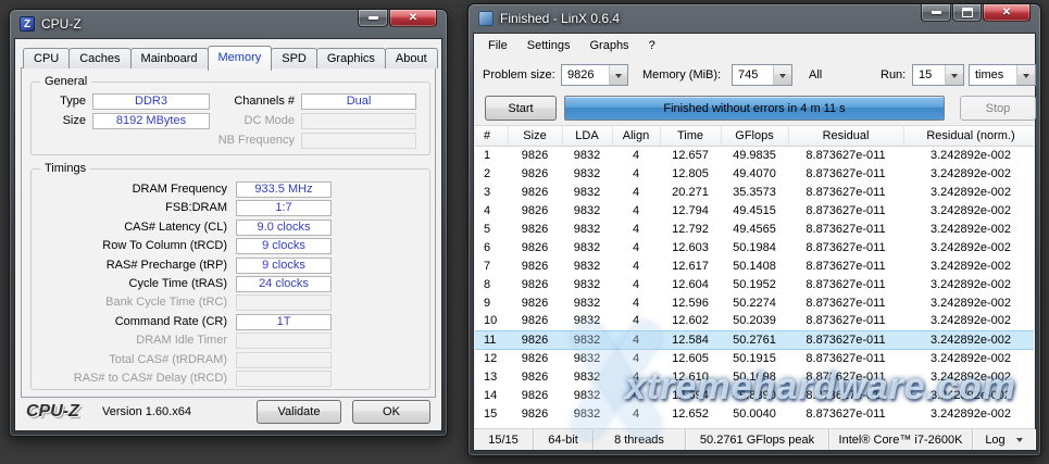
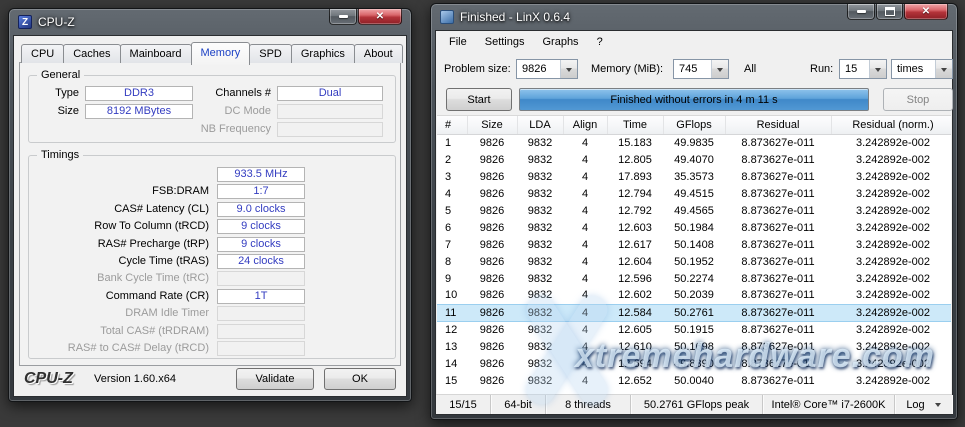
  Z
  CPU-Z
  ✕
  CPU
  Caches
  Mainboard
  Memory
  SPD
  Graphics
  About
  General
  Type
  DDR3
  Channels #
  Dual
  Size
  8192 MBytes
  DC Mode
  NB Frequency
  Timings
- DRAM Frequency
  933.5 MHz
  FSB:DRAM
  1:7
  CAS# Latency (CL)
  9.0 clocks
  Row To Column (tRCD)
  9 clocks
  RAS# Precharge (tRP)
  9 clocks
  Cycle Time (tRAS)
  24 clocks
  Bank Cycle Time (tRC)
  Command Rate (CR)
  1T
  DRAM Idle Timer
  Total CAS# (tRDRAM)
  RAS# to CAS# Delay (tRCD)
  CPU-Z
  Version 1.60.x64
  Validate
  OK
  Finished - LinX 0.6.4
  ✕
  File
  Settings
  Graphs
  ?
  Problem size:
  9826
  Memory (MiB):
  745
  All
  Run:
  15
  times
  Start
  Finished without errors in 4 m 11 s
  Stop
  #	Size	LDA	Align	Time	GFlops	Residual	Residual (norm.)
- 1	9826	9832	4	12.657	49.9835	8.873627e-011	3.242892e-002
+ 1	9826	9832	4	15.183	49.9835	8.873627e-011	3.242892e-002
  2	9826	9832	4	12.805	49.4070	8.873627e-011	3.242892e-002
- 3	9826	9832	4	20.271	35.3573	8.873627e-011	3.242892e-002
+ 3	9826	9832	4	17.893	35.3573	8.873627e-011	3.242892e-002
  4	9826	9832	4	12.794	49.4515	8.873627e-011	3.242892e-002
  5	9826	9832	4	12.792	49.4565	8.873627e-011	3.242892e-002
  6	9826	9832	4	12.603	50.1984	8.873627e-011	3.242892e-002
  7	9826	9832	4	12.617	50.1408	8.873627e-011	3.242892e-002
  8	9826	9832	4	12.604	50.1952	8.873627e-011	3.242892e-002
  9	9826	9832	4	12.596	50.2274	8.873627e-011	3.242892e-002
  10	9826	9832	4	12.602	50.2039	8.873627e-011	3.242892e-002
  11	9826	9832	4	12.584	50.2761	8.873627e-011	3.242892e-002
  12	9826	9832	4	12.605	50.1915	8.873627e-011	3.242892e-002
  13	9826	9832	4	12.610	50.1698	8.873627e-011	3.242892e-002
  14	9826	9832	4	12.694	49.8390	8.873627e-011	3.242892e-002
  15	9826	9832	4	12.652	50.0040	8.873627e-011	3.242892e-002
  15/15
  64-bit
  8 threads
  50.2761 GFlops peak
  Intel® Core™ i7-2600K
  Log
  xtremehardware.com
